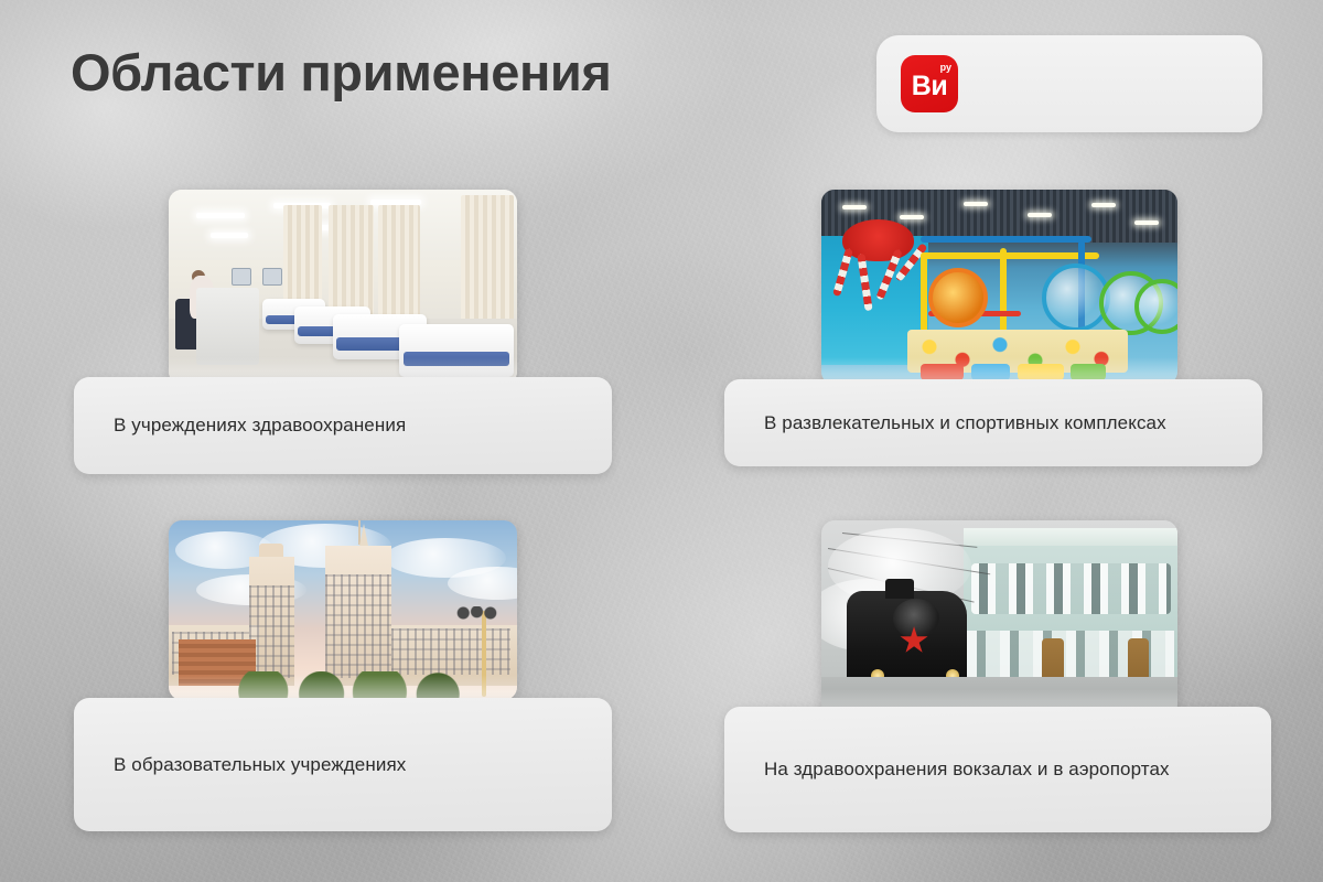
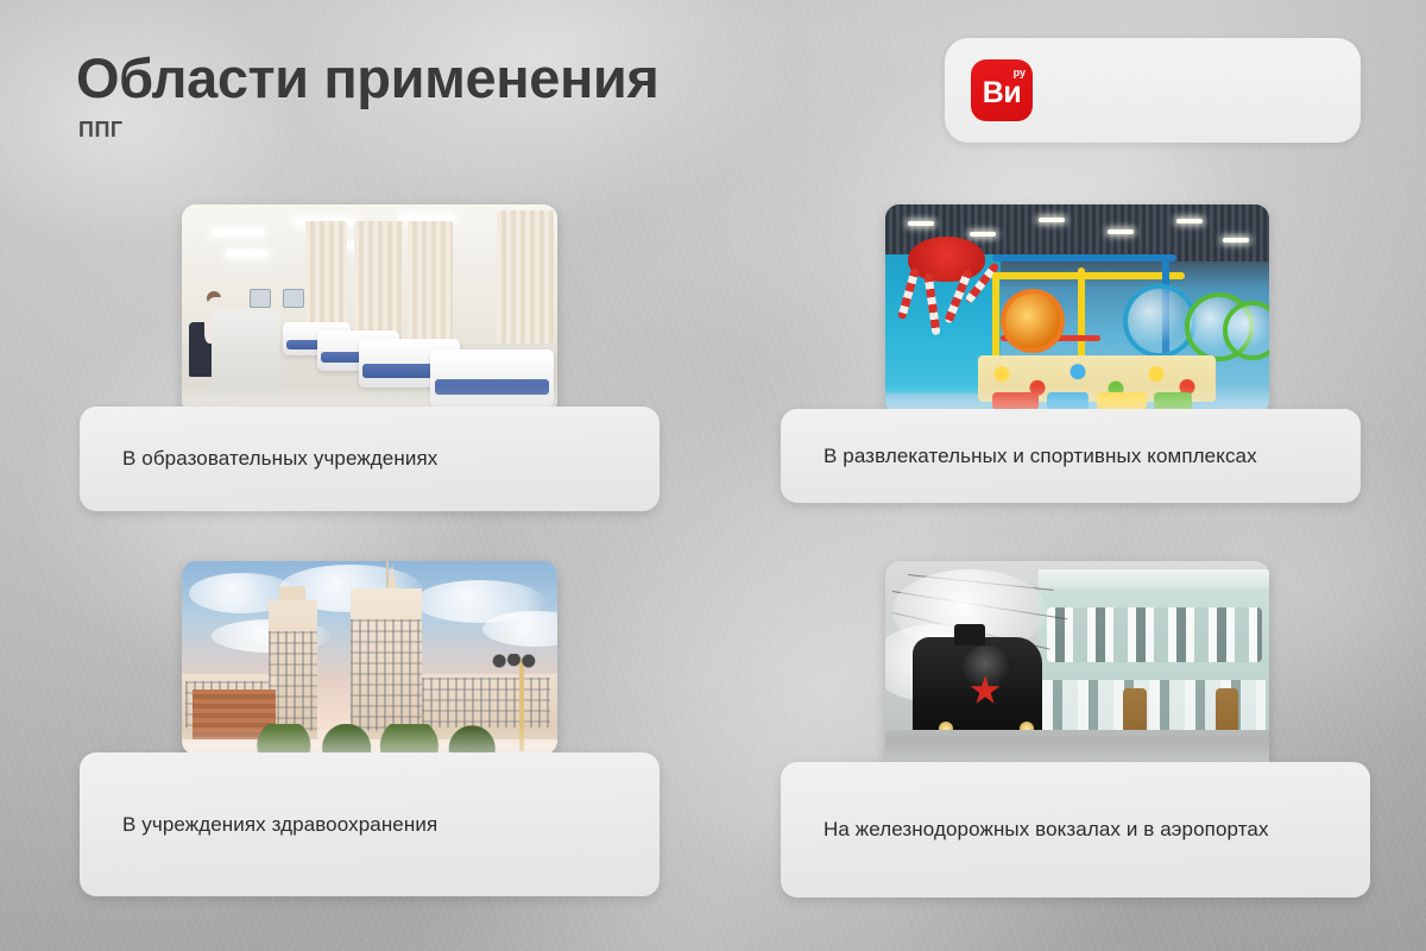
  Области применения
+ ППГ
  Ви
  ру
- В учреждениях здравоохранения
+ В образовательных учреждениях
  В развлекательных и спортивных комплексах
- В образовательных учреждениях
+ В учреждениях здравоохранения
- На здравоохранения вокзалах и в аэропортах
+ На железнодорожных вокзалах и в аэропортах
